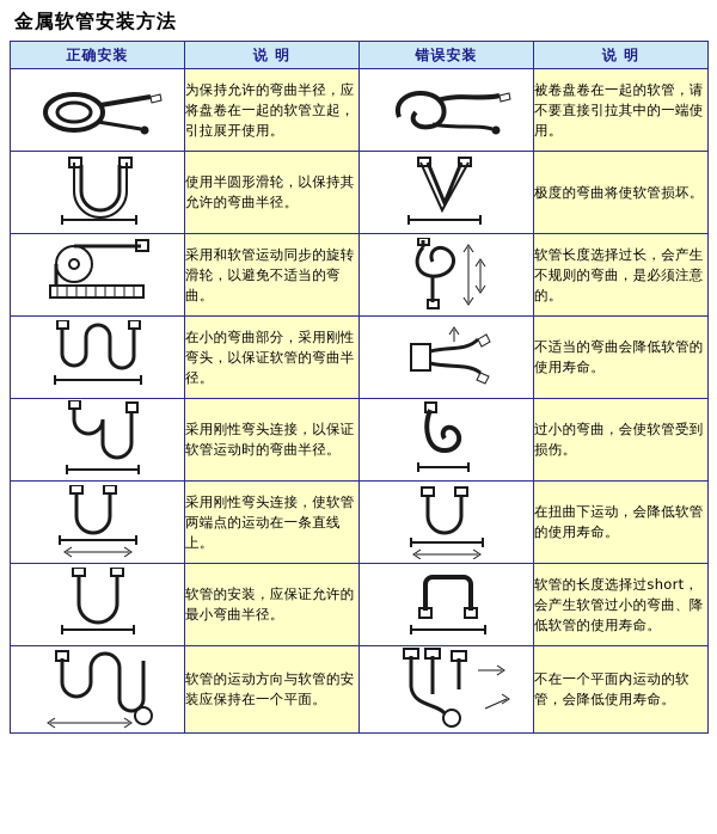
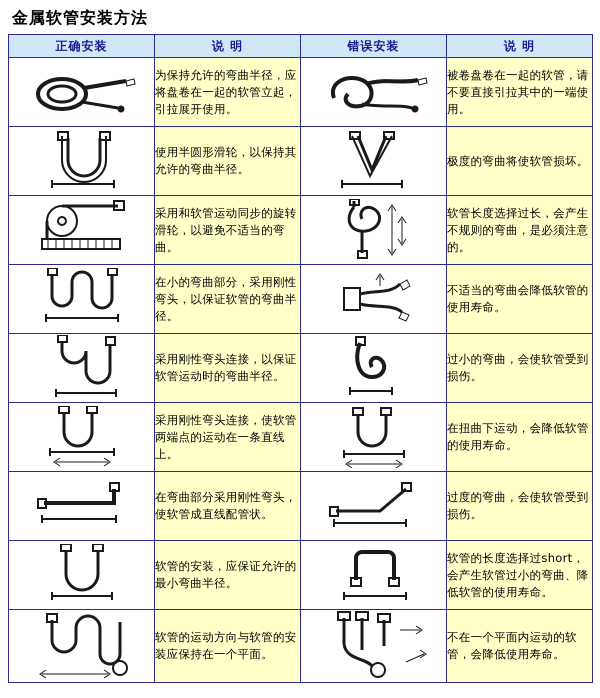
  金属软管安装方法
  正确安装	说 明	错误安装	说 明
  	为保持允许的弯曲半径，应将盘卷在一起的软管立起，引拉展开使用。		被卷盘卷在一起的软管，请不要直接引拉其中的一端使用。
  	使用半圆形滑轮，以保持其允许的弯曲半径。		极度的弯曲将使软管损坏。
  	采用和软管运动同步的旋转滑轮，以避免不适当的弯曲。		软管长度选择过长，会产生不规则的弯曲，是必须注意的。
  	在小的弯曲部分，采用刚性弯头，以保证软管的弯曲半径。		不适当的弯曲会降低软管的使用寿命。
  	采用刚性弯头连接，以保证软管运动时的弯曲半径。		过小的弯曲，会使软管受到损伤。
  	采用刚性弯头连接，使软管两端点的运动在一条直线上。		在扭曲下运动，会降低软管的使用寿命。
+ 	在弯曲部分采用刚性弯头，使软管成直线配管状。		过度的弯曲，会使软管受到损伤。
  	软管的安装，应保证允许的最小弯曲半径。		软管的长度选择过short，会产生软管过小的弯曲、降低软管的使用寿命。
  	软管的运动方向与软管的安装应保持在一个平面。		不在一个平面内运动的软管，会降低使用寿命。
